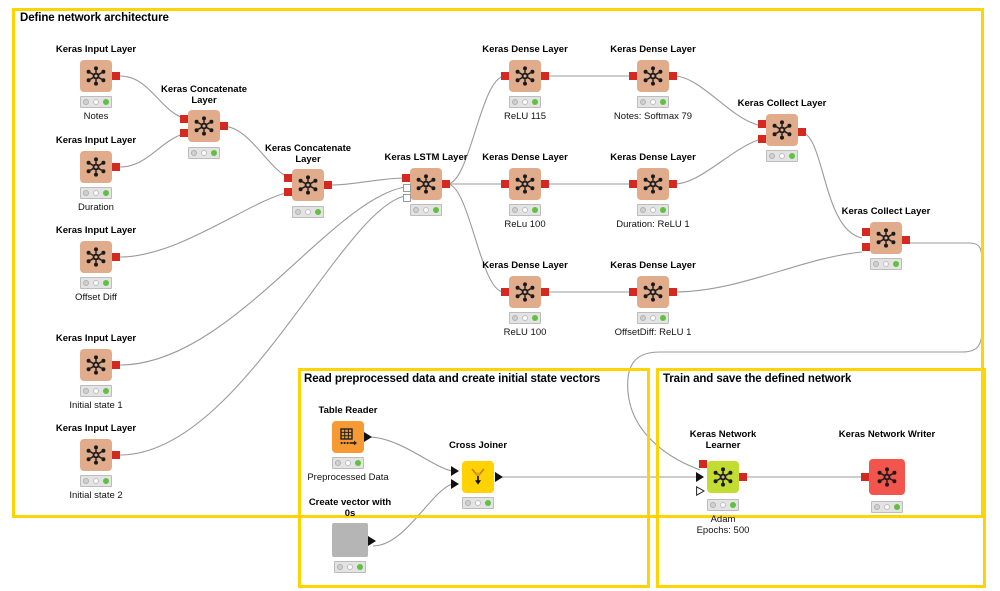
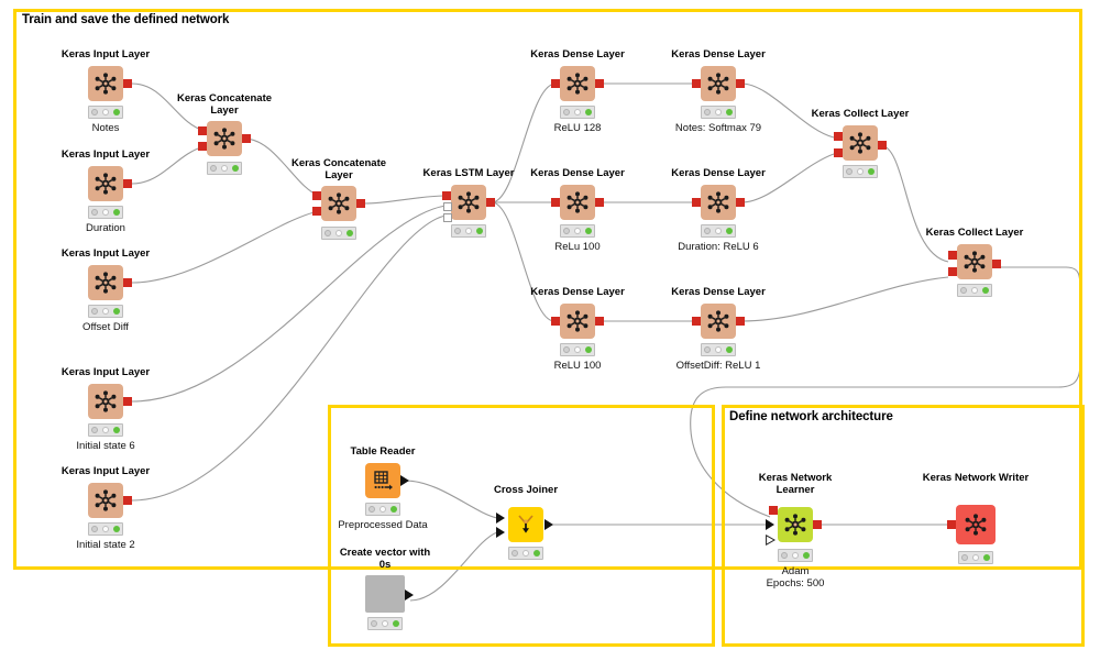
- Define network architecture
+ Train and save the defined network
- Read preprocessed data and create initial state vectors
- Train and save the defined network
+ Define network architecture
  Keras Input Layer
  Notes
  Keras Input Layer
  Duration
  Keras Input Layer
  Offset Diff
  Keras Input Layer
- Initial state 1
+ Initial state 6
  Keras Input Layer
  Initial state 2
  Keras Concatenate Layer
  Keras Concatenate Layer
  Keras LSTM Layer
  Keras Dense Layer
- ReLU 115
+ ReLU 128
  Keras Dense Layer
  Notes: Softmax 79
  Keras Dense Layer
  ReLu 100
  Keras Dense Layer
- Duration: ReLU 1
+ Duration: ReLU 6
  Keras Dense Layer
  ReLU 100
  Keras Dense Layer
  OffsetDiff: ReLU 1
  Keras Collect Layer
  Keras Collect Layer
  Table Reader
  Preprocessed Data
  Create vector with 0s
  Cross Joiner
  Keras Network Learner
  Adam
  Epochs: 500
  Keras Network Writer
